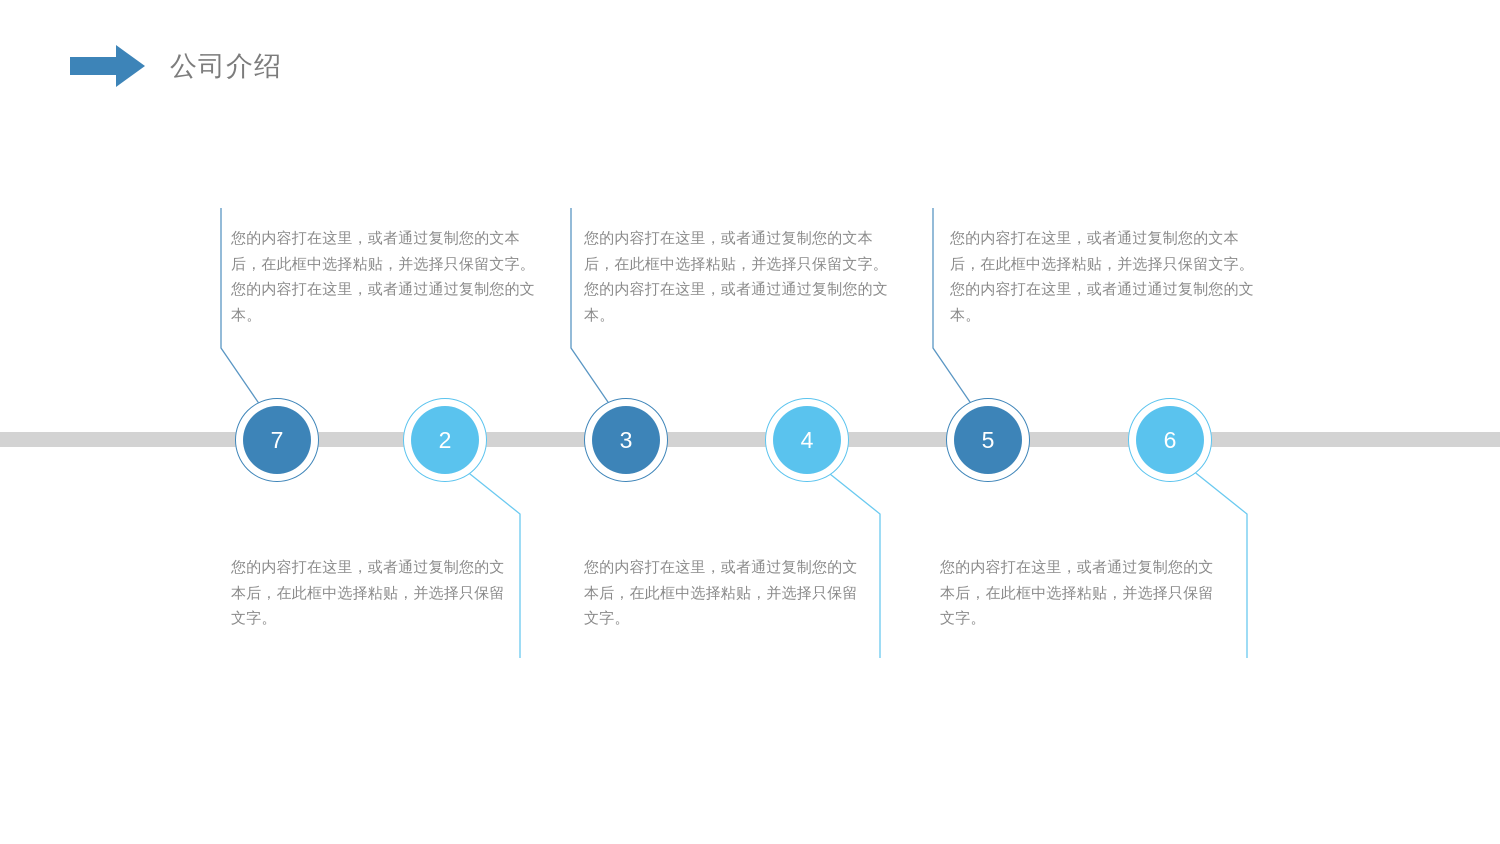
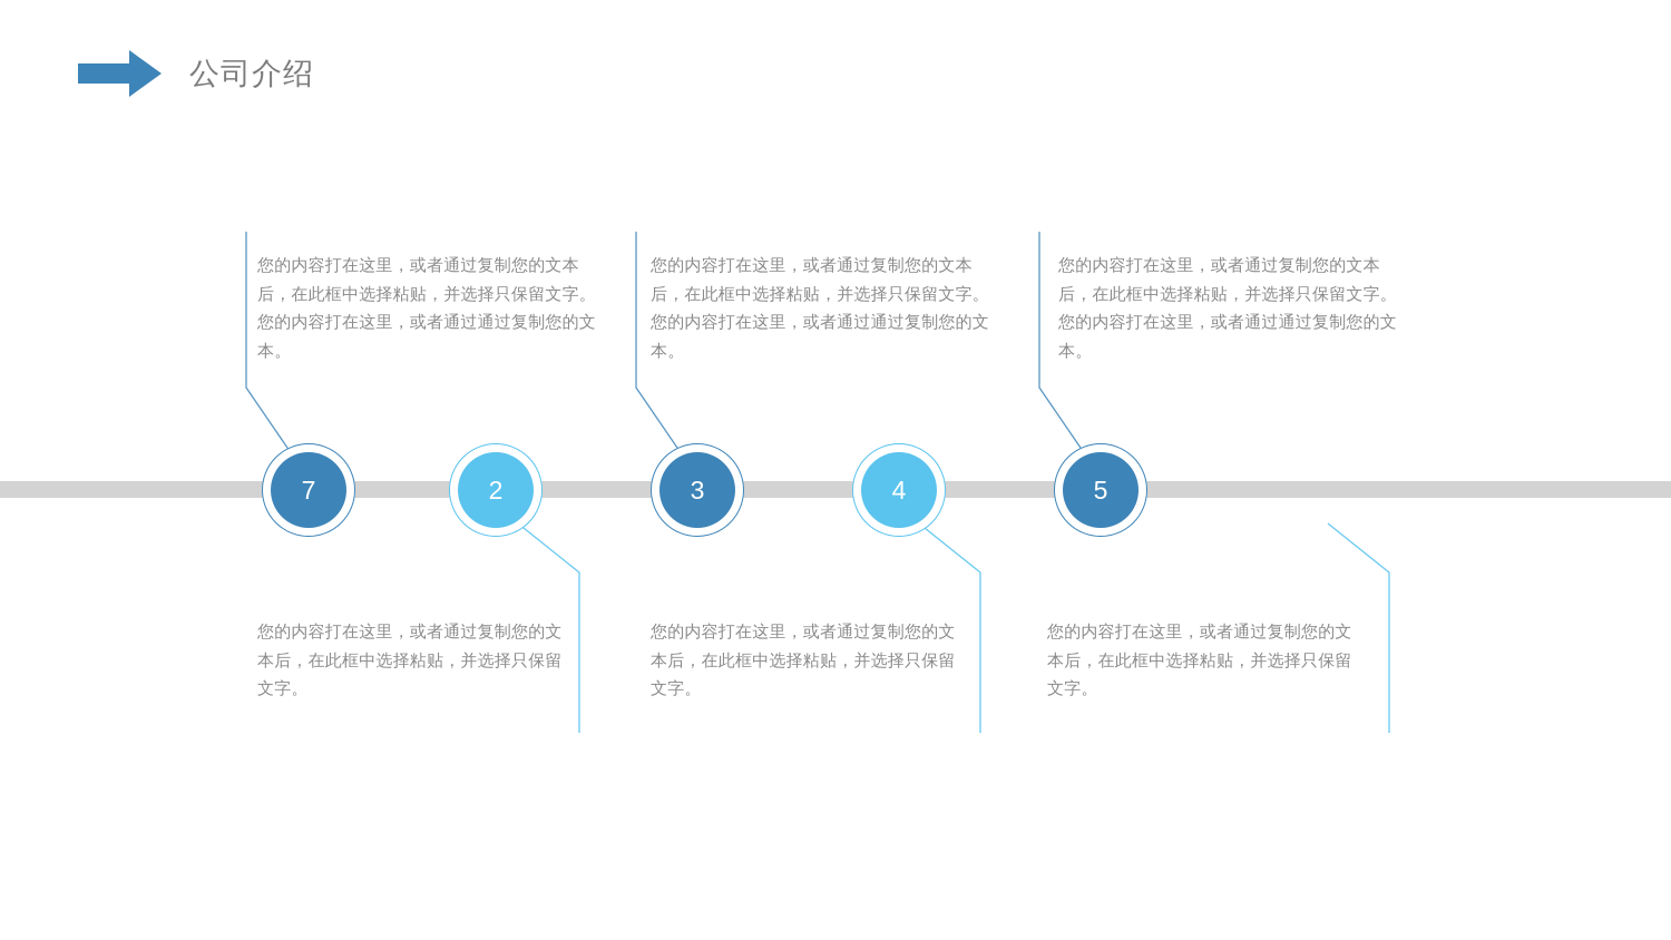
  公司介绍
  7
  2
  3
  4
  5
- 6
  您的内容打在这里，或者通过复制您的文本后，在此框中选择粘贴，并选择只保留文字。您的内容打在这里，或者通过通过复制您的文本。
  您的内容打在这里，或者通过复制您的文本后，在此框中选择粘贴，并选择只保留文字。您的内容打在这里，或者通过通过复制您的文本。
  您的内容打在这里，或者通过复制您的文本后，在此框中选择粘贴，并选择只保留文字。您的内容打在这里，或者通过通过复制您的文本。
  您的内容打在这里，或者通过复制您的文本后，在此框中选择粘贴，并选择只保留文字。
  您的内容打在这里，或者通过复制您的文本后，在此框中选择粘贴，并选择只保留文字。
  您的内容打在这里，或者通过复制您的文本后，在此框中选择粘贴，并选择只保留文字。
